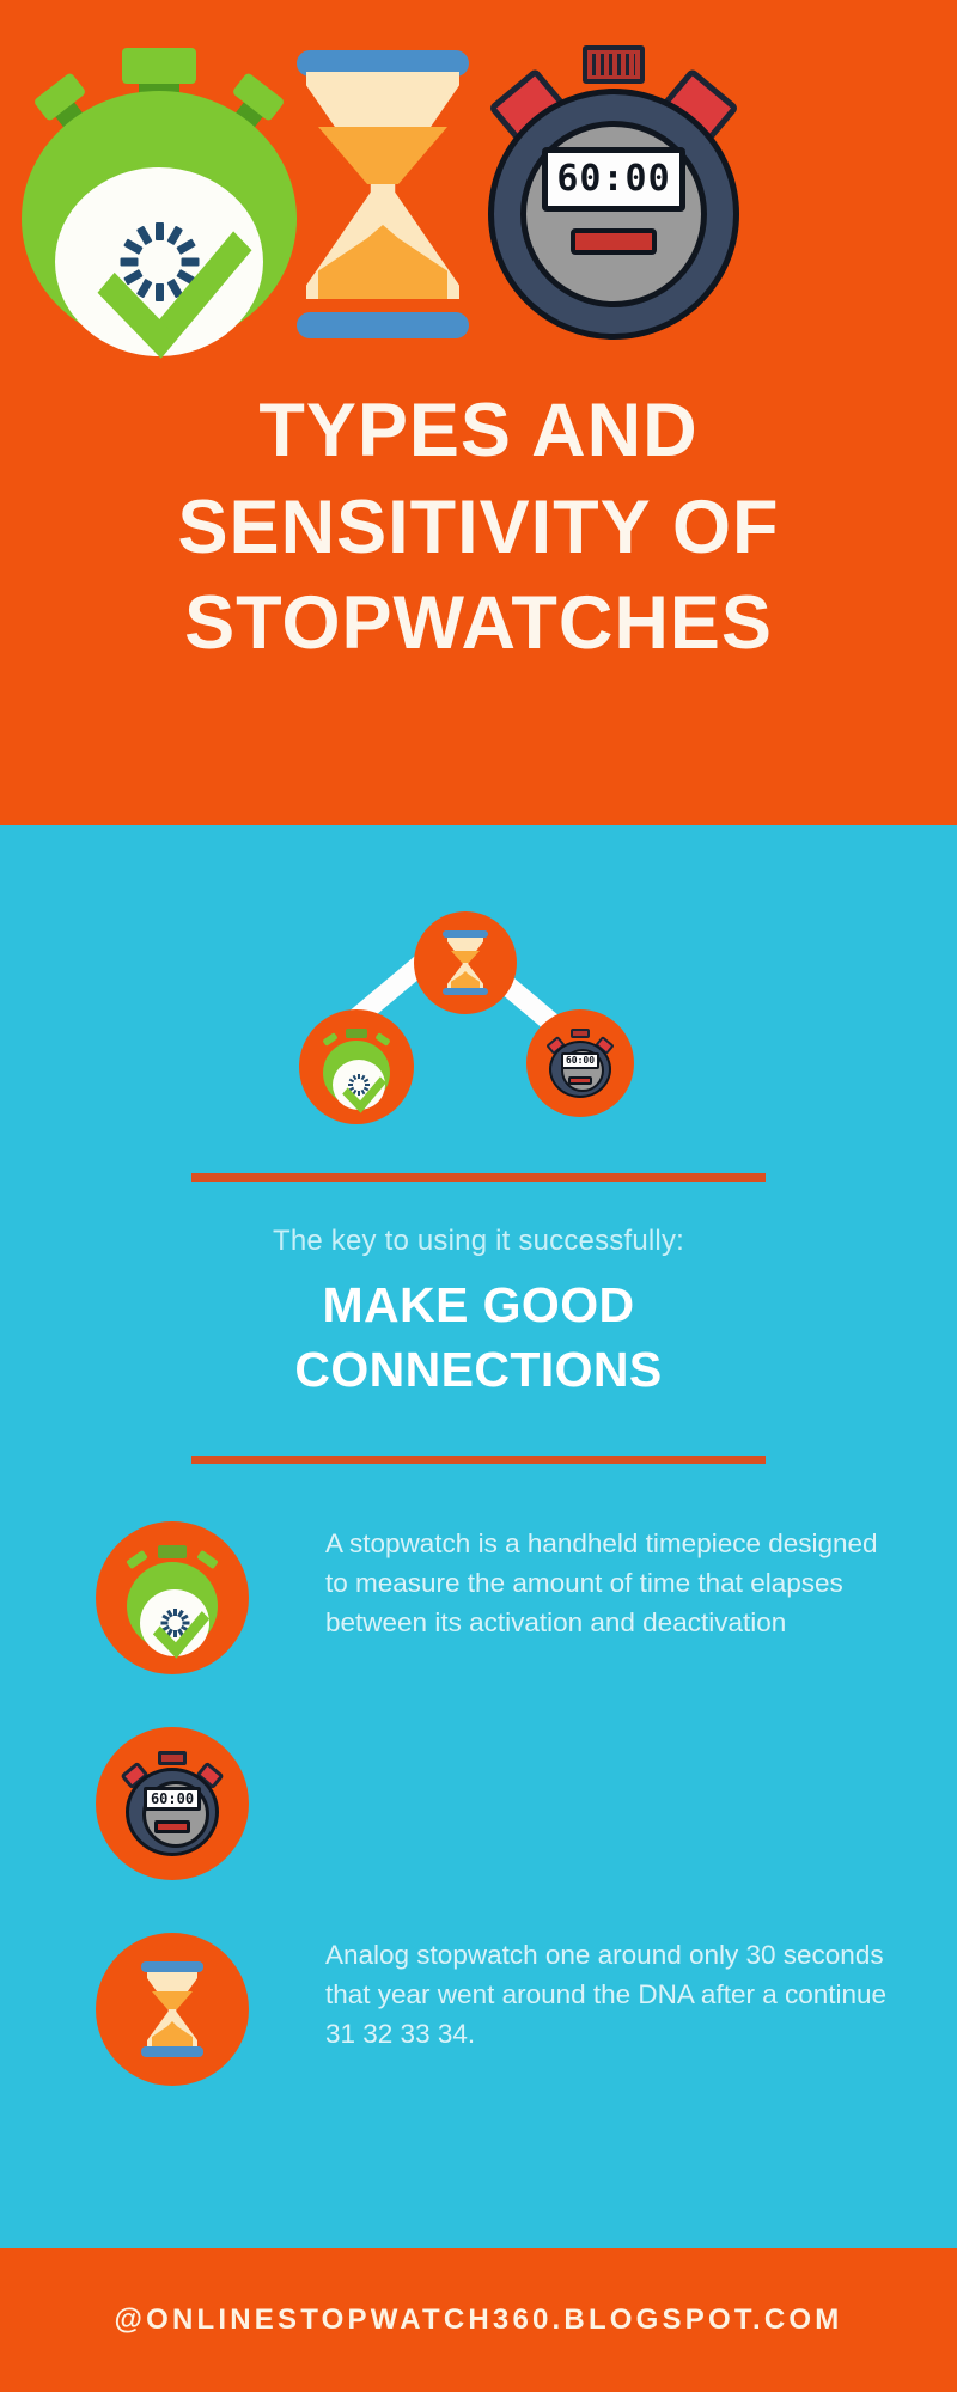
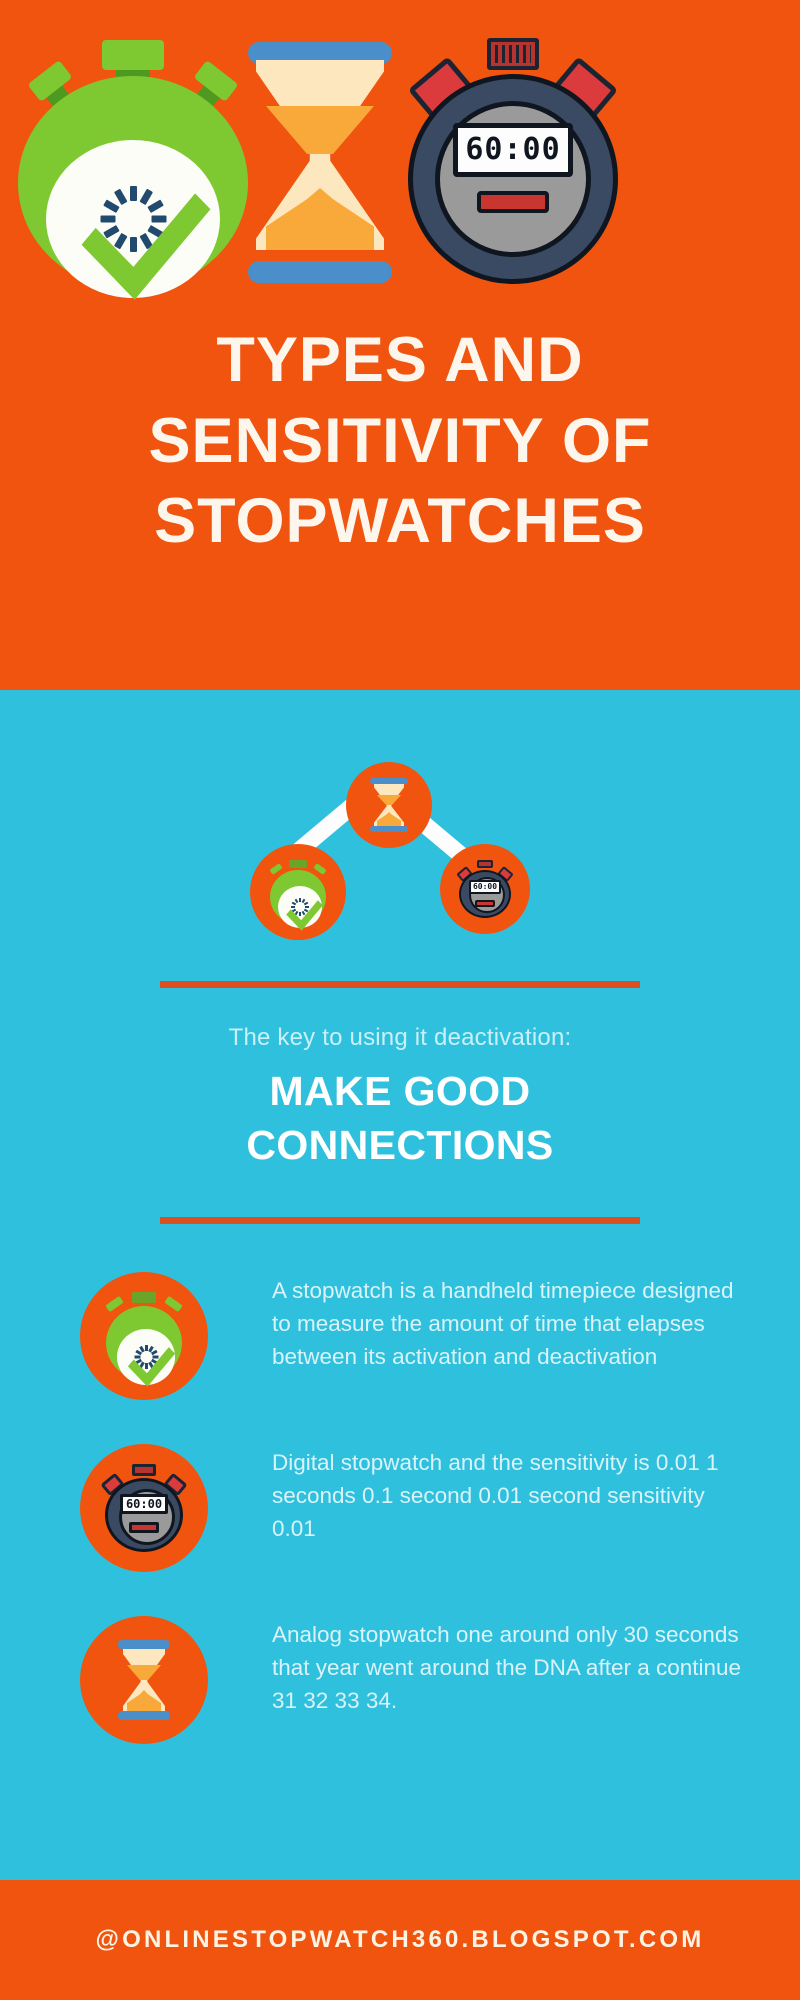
  60:00
  TYPES AND
  SENSITIVITY OF
  STOPWATCHES
  60:00
- The key to using it successfully:
+ The key to using it deactivation:
  MAKE GOOD
  CONNECTIONS
  A stopwatch is a handheld timepiece designed to measure the amount of time that elapses between its activation and deactivation
  60:00
+ Digital stopwatch and the sensitivity is 0.01 1 seconds 0.1 second 0.01 second sensitivity 0.01
  Analog stopwatch one around only 30 seconds that year went around the DNA after a continue 31 32 33 34.
  @ONLINESTOPWATCH360.BLOGSPOT.COM
